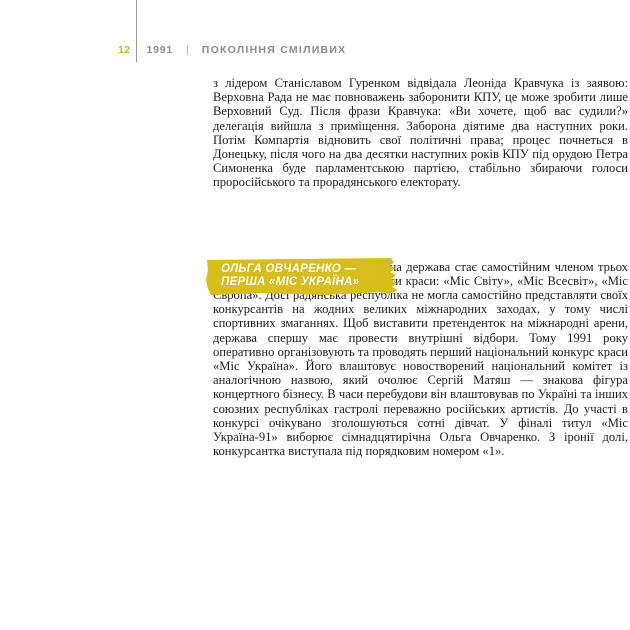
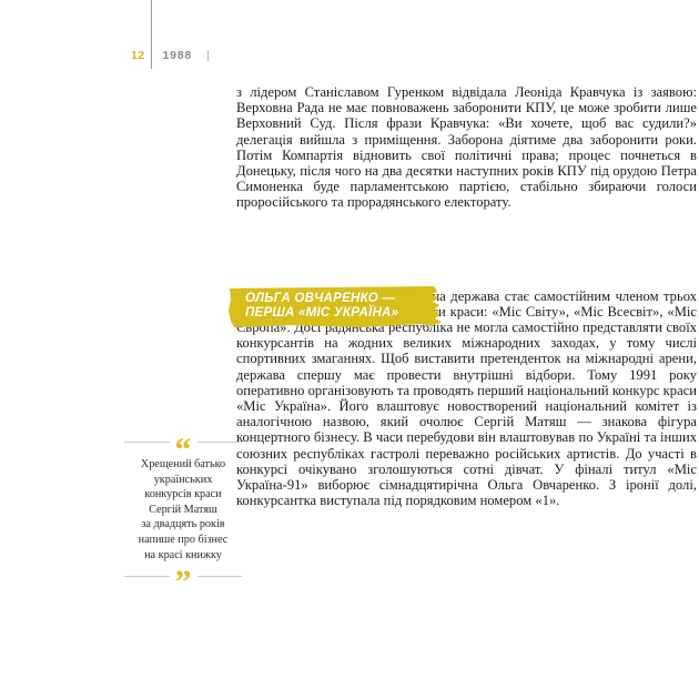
  12
- 1991
+ 1988
  |
- ПОКОЛІННЯ СМІЛИВИХ
- з лідером Станіславом Гуренком відвідала Леоніда Кравчука із заявою: Верховна Рада не має повноважень заборонити КПУ, це може зробити лише Верховний Суд. Після фрази Кравчука: «Ви хочете, щоб вас судили?» делегація вийшла з приміщення. Заборона діятиме два наступних роки. Потім Компартія відновить свої політичні права; процес почнеться в Донецьку, після чого на два десятки наступних років КПУ під орудою Петра Симоненка буде парламентською партією, стабільно збираючи голоси проросійського та прорадянського електорату.
+ з лідером Станіславом Гуренком відвідала Леоніда Кравчука із заявою: Верховна Рада не має повноважень заборонити КПУ, це може зробити лише Верховний Суд. Після фрази Кравчука: «Ви хочете, щоб вас судили?» делегація вийшла з приміщення. Заборона діятиме два заборонити роки. Потім Компартія відновить свої політичні права; процес почнеться в Донецьку, після чого на два десятки наступних років КПУ під орудою Петра Симоненка буде парламентською партією, стабільно збираючи голоси проросійського та прорадянського електорату.
  на держава стає самостійним членом трьох и краси: «Міс Світу», «Міс Всесвіт», «Міс Європа». Досі радянська республіка не могла самостійно представляти своїх конкурсантів на жодних великих міжнародних заходах, у тому числі спортивних змаганнях. Щоб виставити претенденток на міжнародні арени, держава спершу має провести внутрішні відбори. Тому 1991 року оперативно організовують та проводять перший національний конкурс краси «Міс Україна». Його влаштовує новостворений національний комітет із аналогічною назвою, який очолює Сергій Матяш — знакова фігура концертного бізнесу. В часи перебудови він влаштовував по Україні та інших союзних республіках гастролі переважно російських артистів. До участі в конкурсі очікувано зголошуються сотні дівчат. У фіналі титул «Міс Україна-91» виборює сімнадцятирічна Ольга Овчаренко. З іронії долі, конкурсантка виступала під порядковим номером «1».
  ОЛЬГА ОВЧАРЕНКО —
  ПЕРША «МІС УКРАЇНА»
+ “
+ Хрещений батько
+ українських
+ конкурсів краси
+ Сергій Матяш
+ за двадцять років
+ напише про бізнес
+ на красі книжку
+ ”
